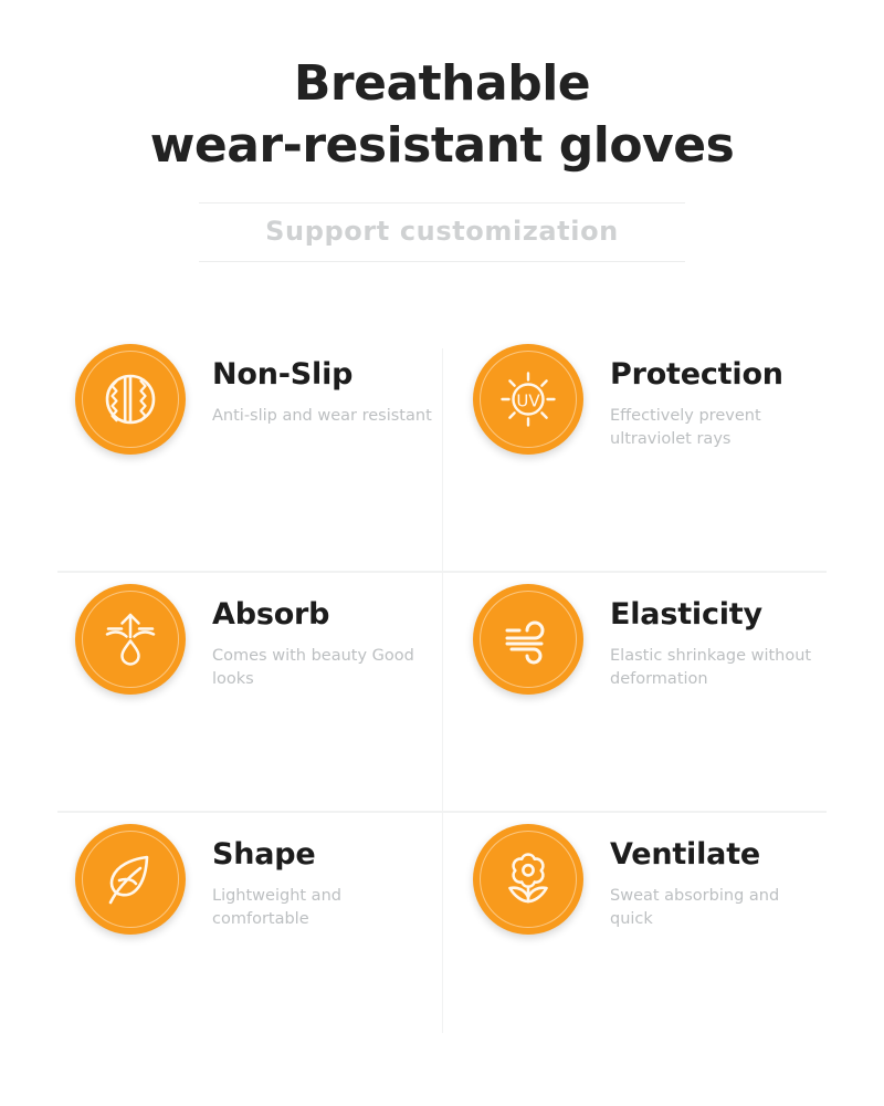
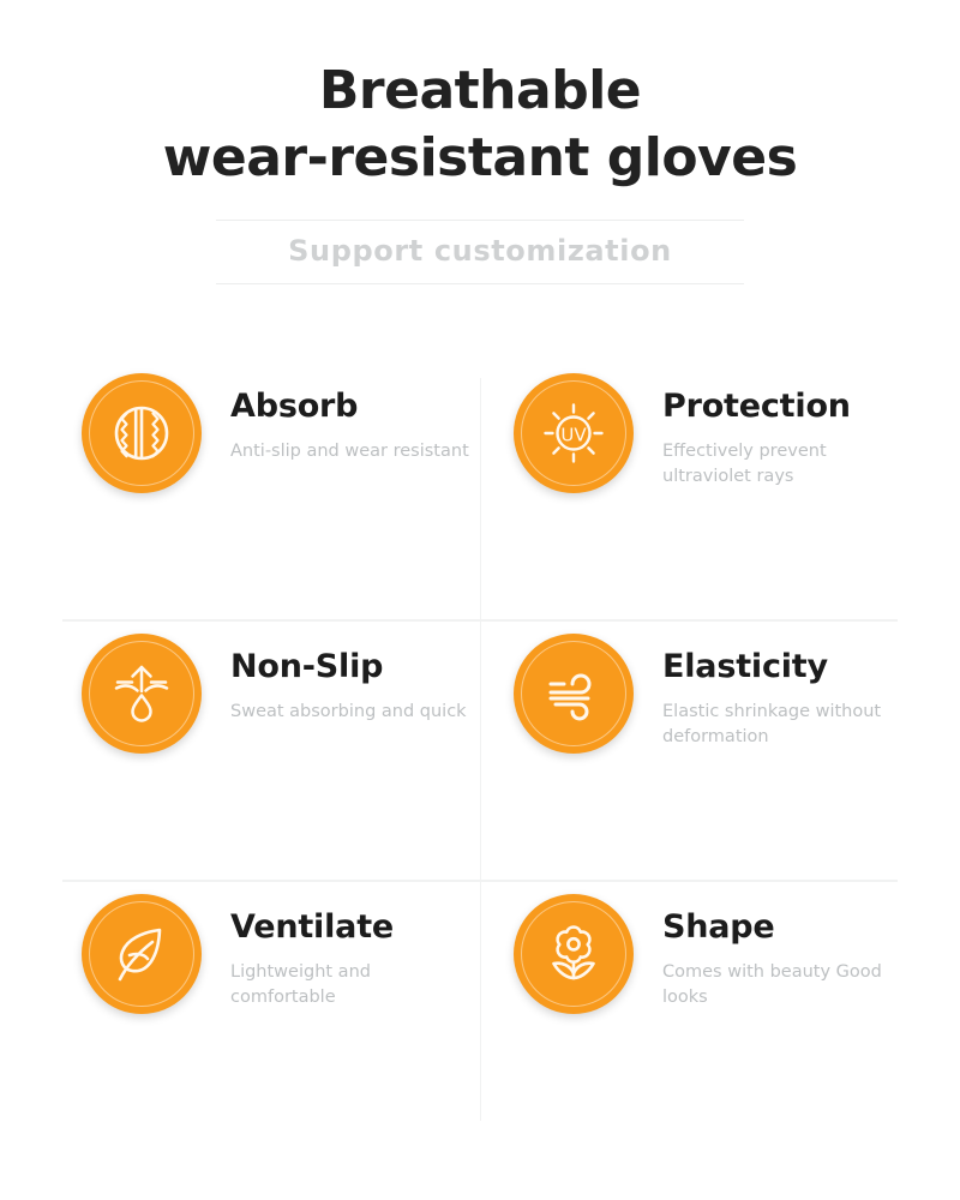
  Breathable
  wear-resistant gloves
  Support customization
- Non-Slip
+ Absorb
  Anti-slip and wear resistant
  UV
  Protection
  Effectively prevent ultraviolet rays
- Absorb
+ Non-Slip
- Comes with beauty Good looks
+ Sweat absorbing and quick
  Elasticity
  Elastic shrinkage without deformation
- Shape
+ Ventilate
  Lightweight and comfortable
- Ventilate
+ Shape
- Sweat absorbing and quick
+ Comes with beauty Good looks
